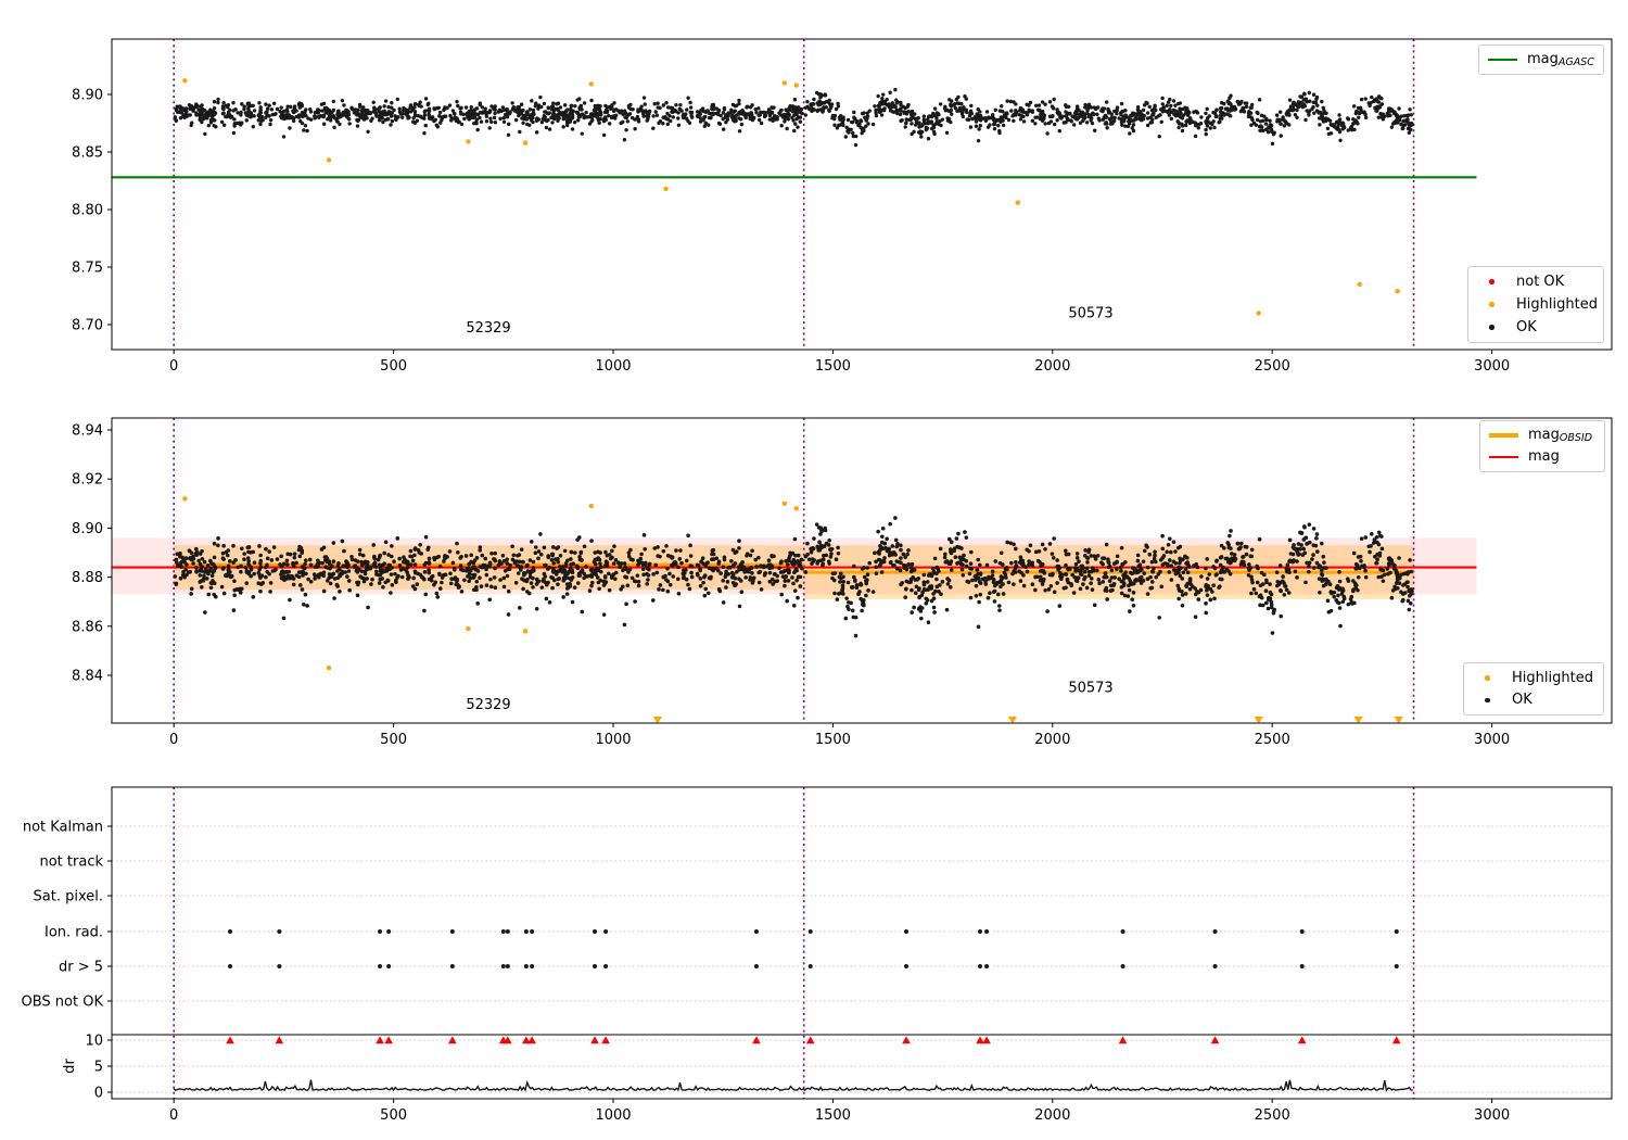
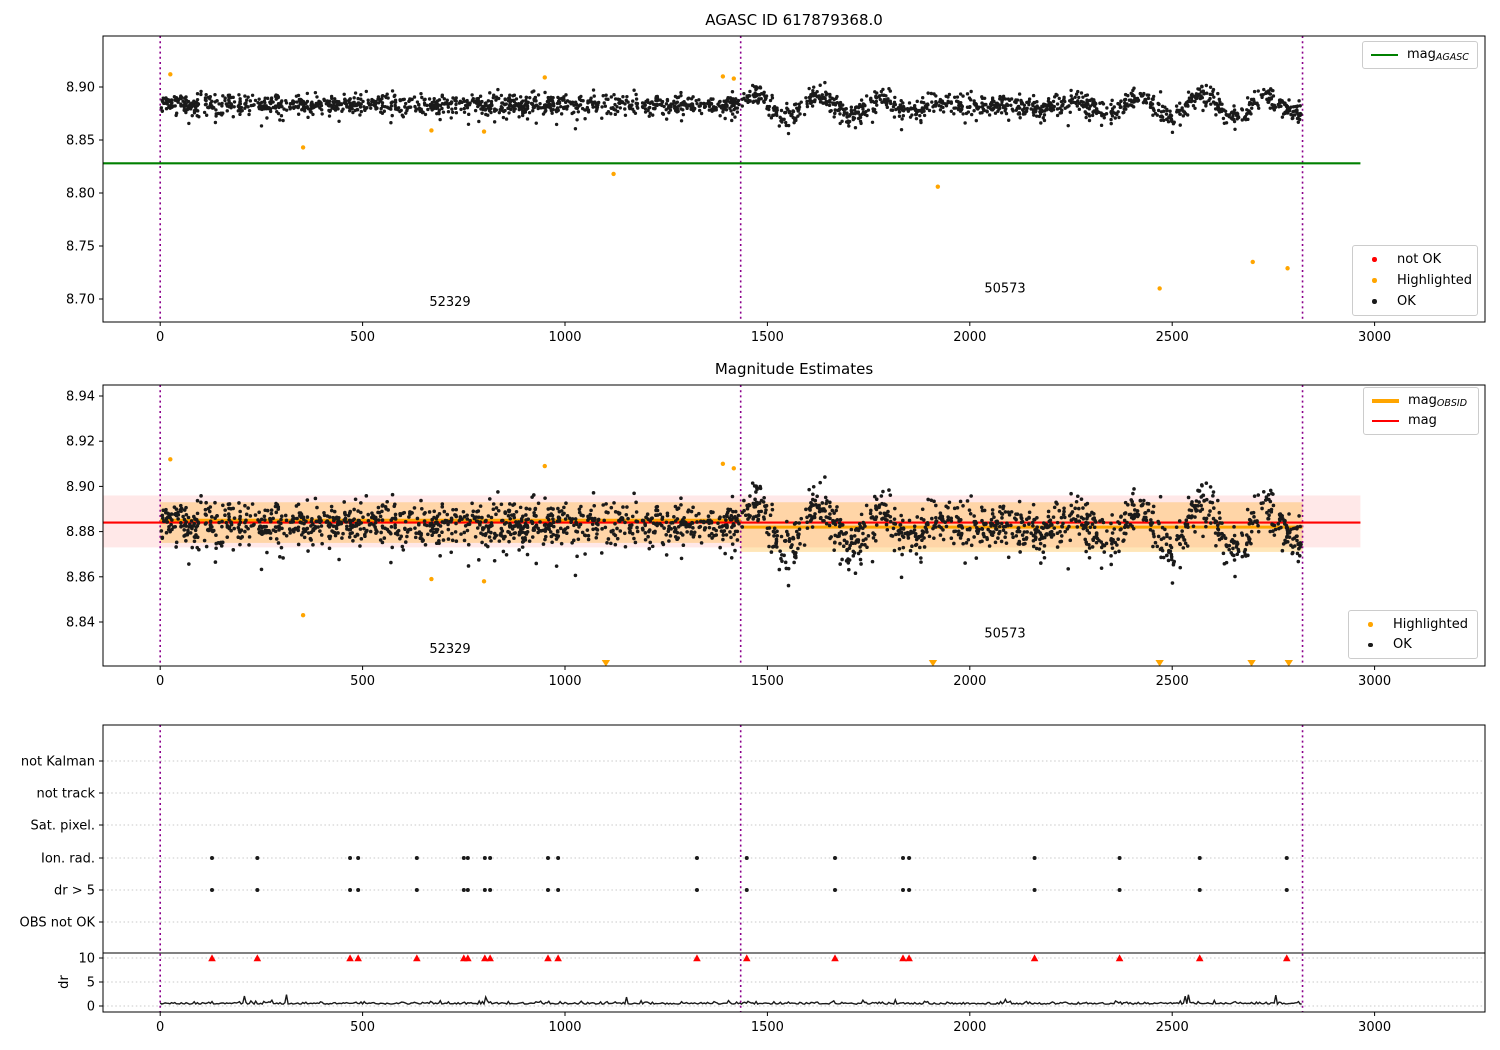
  52329
  50573
  0
  500
  1000
  1500
  2000
  2500
  3000
  8.90
  8.85
  8.80
  8.75
  8.70
  52329
  50573
  0
  500
  1000
  1500
  2000
  2500
  3000
  8.94
  8.92
  8.90
  8.88
  8.86
  8.84
  not Kalman
  not track
  Sat. pixel.
  Ion. rad.
  dr > 5
  OBS not OK
  10
  5
  0
  0
  500
  1000
  1500
  2000
  2500
  3000
+ AGASC ID 617879368.0
+ Magnitude Estimates
  magAGASC
  not OK
  Highlighted
  OK
  magOBSID
  mag
  Highlighted
  OK
